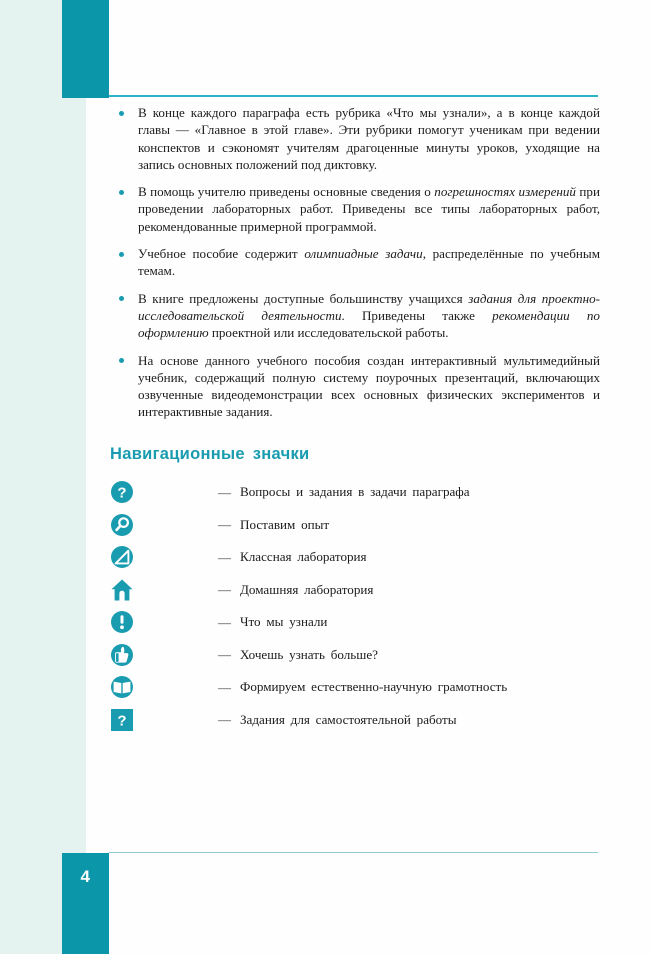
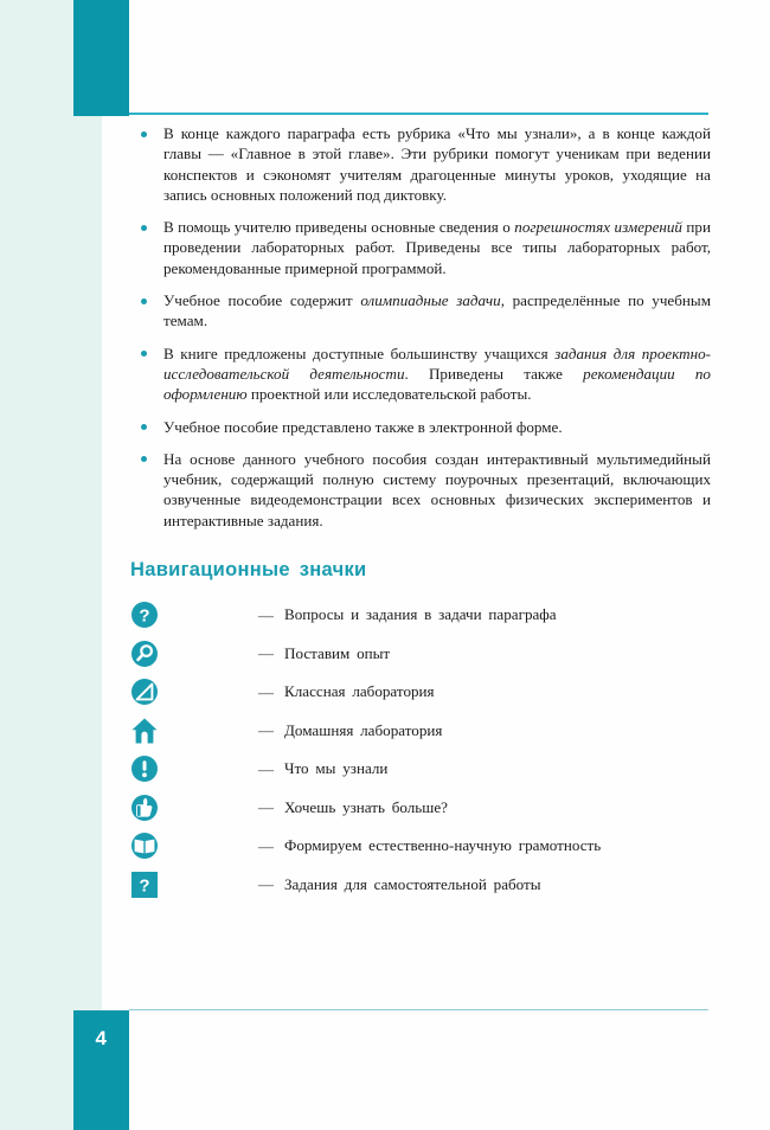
  В конце каждого параграфа есть рубрика «Что мы узнали», а в конце каждой главы — «Главное в этой главе». Эти рубрики помогут ученикам при ведении конспектов и сэкономят учителям драгоценные минуты уроков, уходящие на запись основных положений под диктовку.
  В помощь учителю приведены основные сведения о погрешностях измерений при проведении лабораторных работ. Приведены все типы лабораторных работ, рекомендованные примерной программой.
  Учебное пособие содержит олимпиадные задачи, распределённые по учебным темам.
  В книге предложены доступные большинству учащихся задания для проектно-исследовательской деятельности. Приведены также рекомендации по оформлению проектной или исследовательской работы.
+ Учебное пособие представлено также в электронной форме.
  На основе данного учебного пособия создан интерактивный мультимедийный учебник, содержащий полную систему поурочных презентаций, включающих озвученные видеодемонстрации всех основных физических экспериментов и интерактивные задания.
  Навигационные значки
  ?
  —
  Вопросы и задания в задачи параграфа
  —
  Поставим опыт
  —
  Классная лаборатория
  —
  Домашняя лаборатория
  —
  Что мы узнали
  —
  Хочешь узнать больше?
  —
  Формируем естественно-научную грамотность
  ?
  —
  Задания для самостоятельной работы
  4
